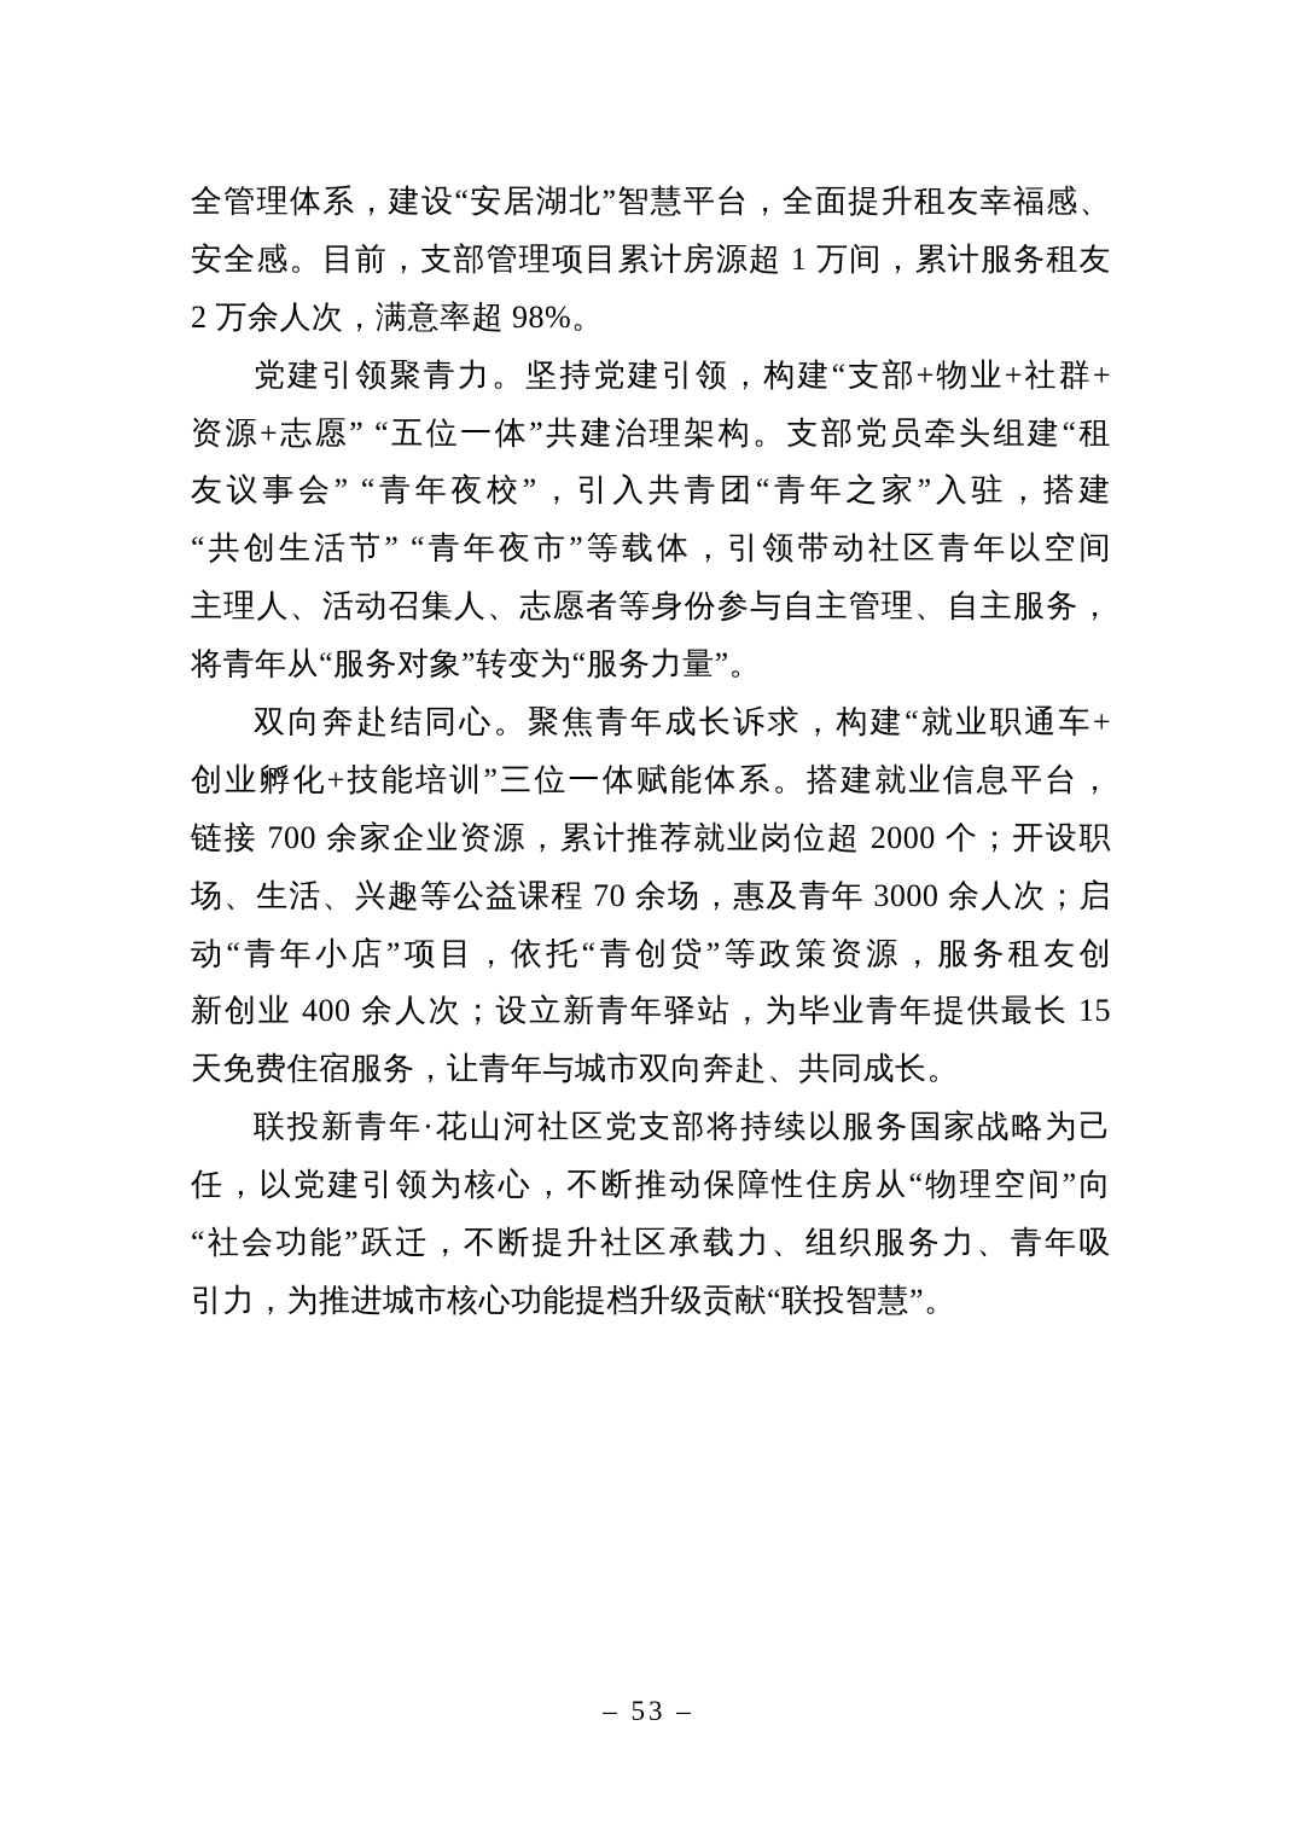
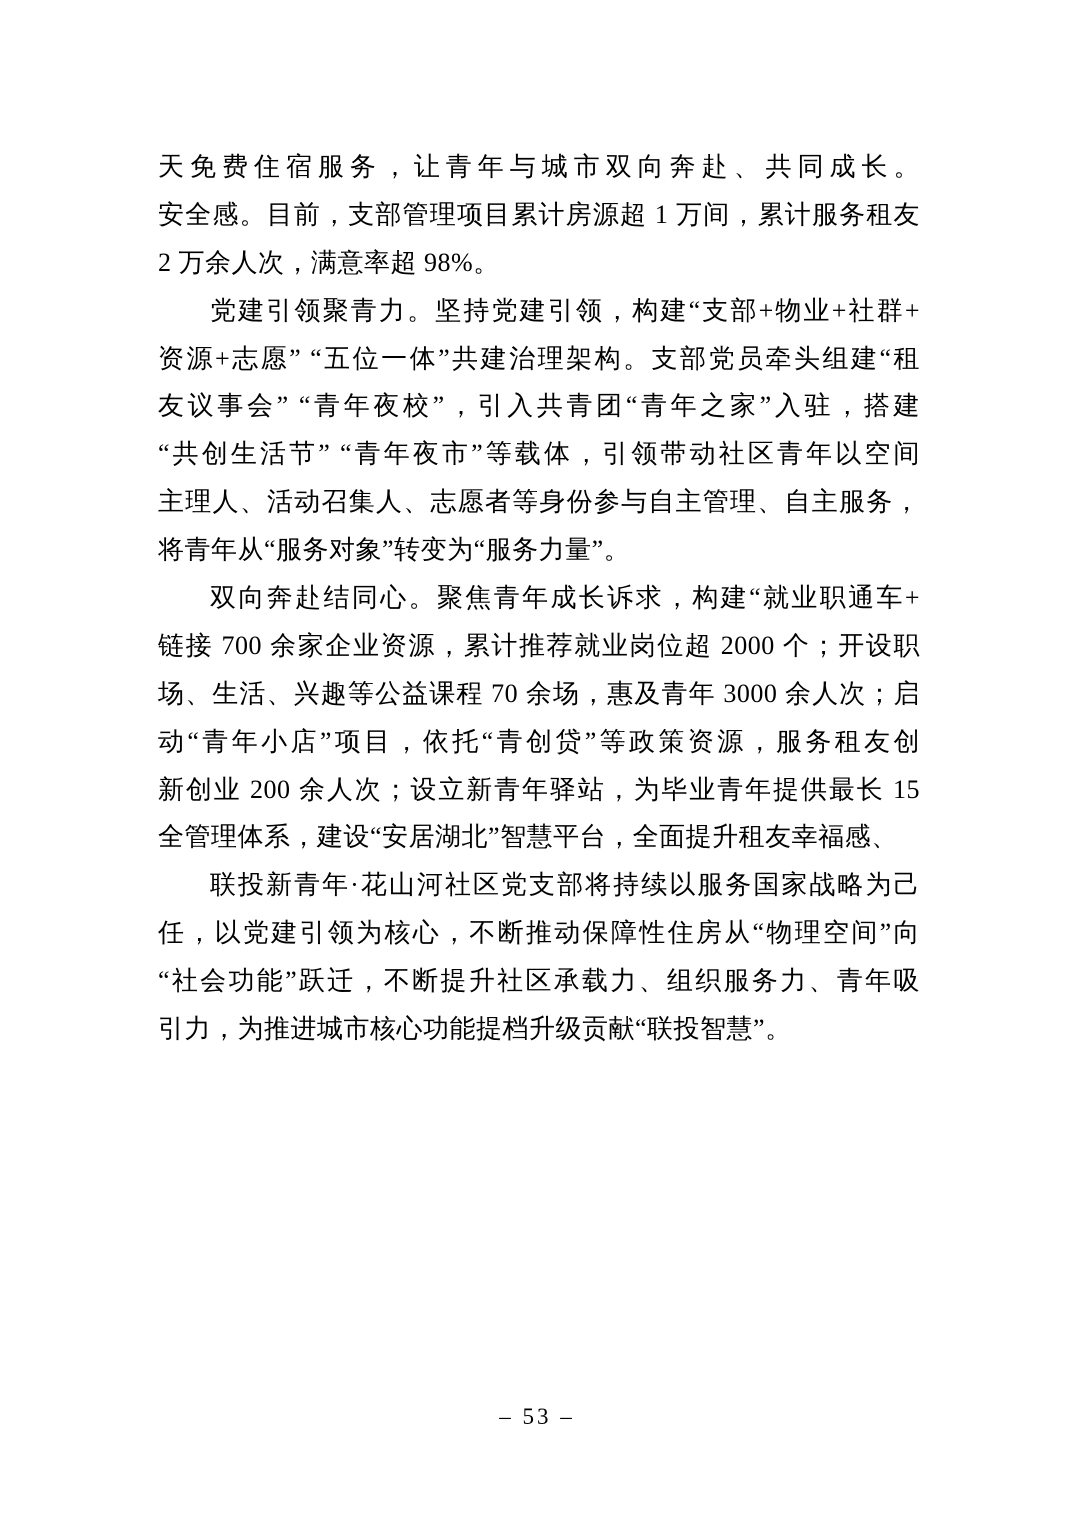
- 全管理体系，建设“安居湖北”智慧平台，全面提升租友幸福感、
+ 天免费住宿服务，让青年与城市双向奔赴、共同成长。
  安全感。目前，支部管理项目累计房源超 1 万间，累计服务租友
  2 万余人次，满意率超 98%。
  党建引领聚青力。坚持党建引领，构建“支部+物业+社群+
  资源+志愿” “五位一体”共建治理架构。支部党员牵头组建“租
  友议事会” “青年夜校”，引入共青团“青年之家”入驻，搭建
  “共创生活节” “青年夜市”等载体，引领带动社区青年以空间
  主理人、活动召集人、志愿者等身份参与自主管理、自主服务，
  将青年从“服务对象”转变为“服务力量”。
  双向奔赴结同心。聚焦青年成长诉求，构建“就业职通车+
- 创业孵化+技能培训”三位一体赋能体系。搭建就业信息平台，
  链接 700 余家企业资源，累计推荐就业岗位超 2000 个；开设职
  场、生活、兴趣等公益课程 70 余场，惠及青年 3000 余人次；启
  动“青年小店”项目，依托“青创贷”等政策资源，服务租友创
- 新创业 400 余人次；设立新青年驿站，为毕业青年提供最长 15
+ 新创业 200 余人次；设立新青年驿站，为毕业青年提供最长 15
- 天免费住宿服务，让青年与城市双向奔赴、共同成长。
+ 全管理体系，建设“安居湖北”智慧平台，全面提升租友幸福感、
  联投新青年·花山河社区党支部将持续以服务国家战略为己
  任，以党建引领为核心，不断推动保障性住房从“物理空间”向
  “社会功能”跃迁，不断提升社区承载力、组织服务力、青年吸
  引力，为推进城市核心功能提档升级贡献“联投智慧”。
  – 53 –
